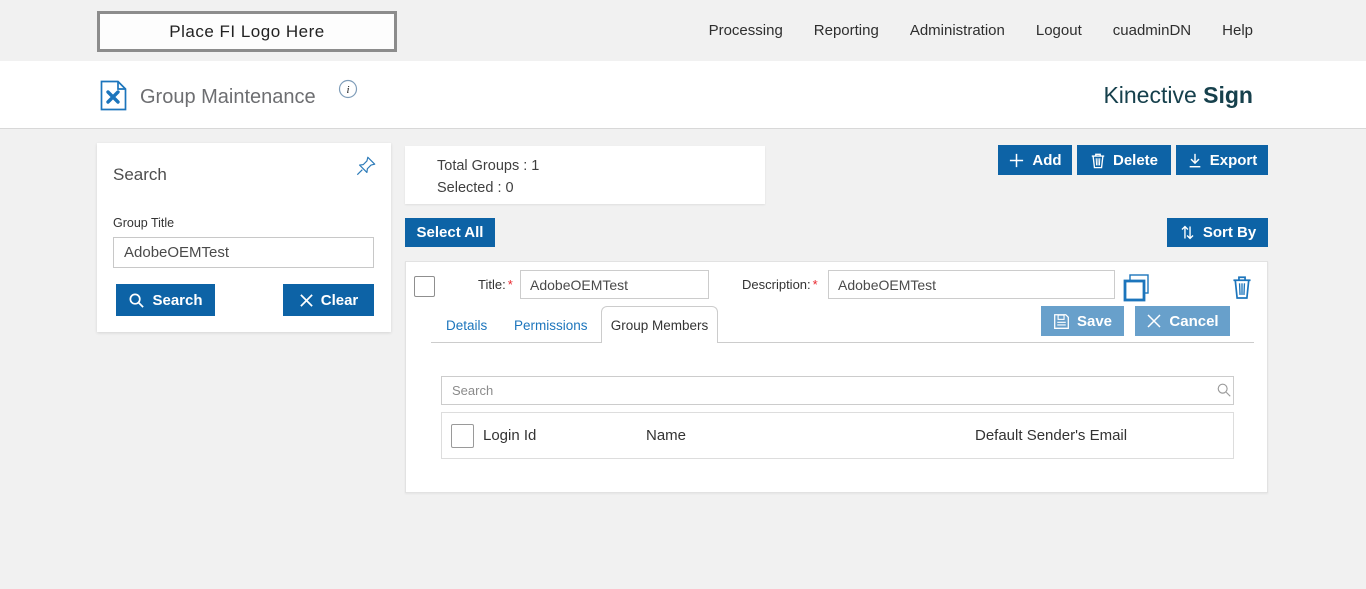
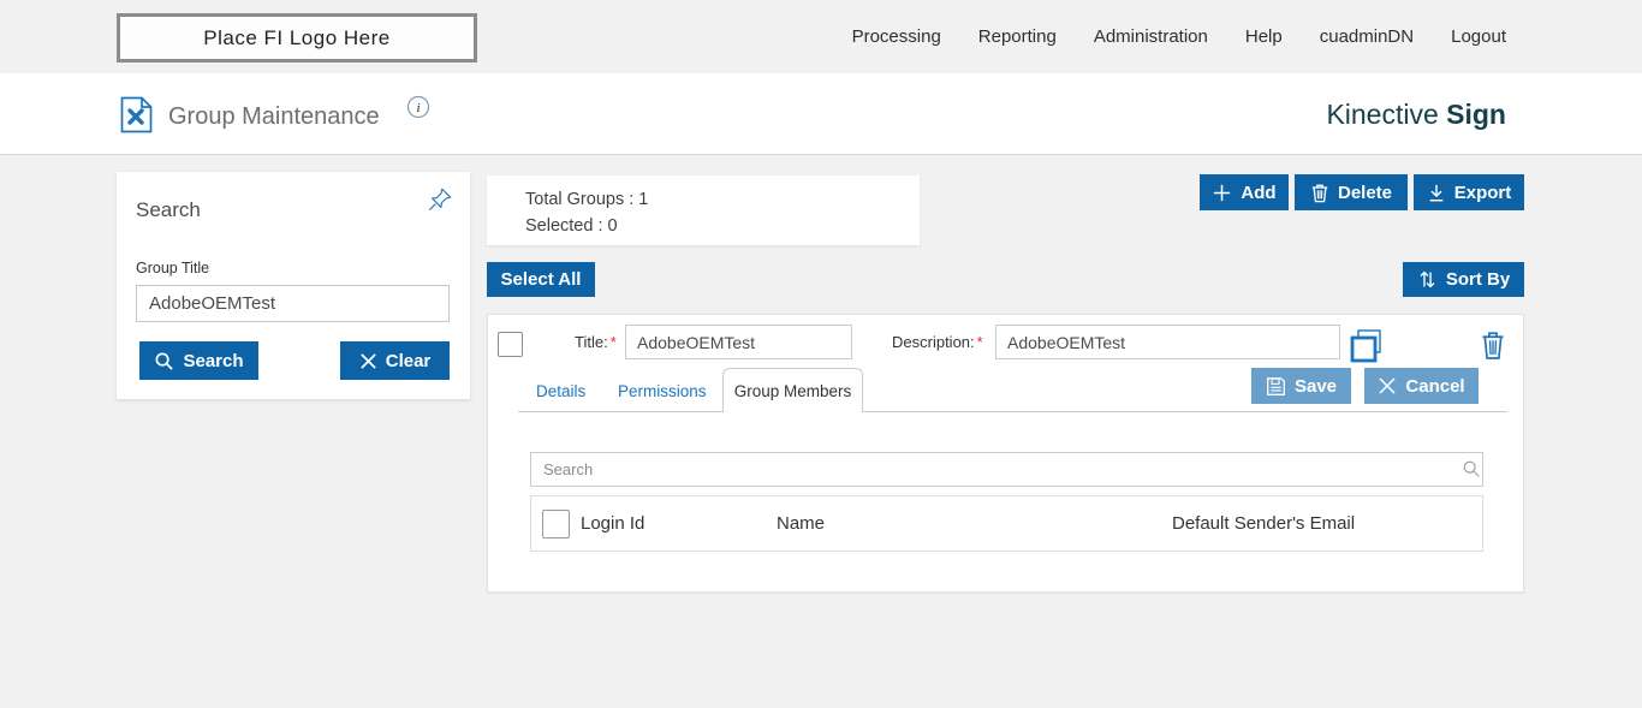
  Place FI Logo Here
  Processing
  Reporting
  Administration
- Logout
+ Help
  cuadminDN
- Help
+ Logout
  Group Maintenance
  i
  Kinective Sign
  Search
  Group Title
  AdobeOEMTest
  Search
  Clear
  Total Groups : 1
  Selected : 0
  Add
  Delete
  Export
  Select All
  Sort By
  Title: *
  AdobeOEMTest
  Description: *
  AdobeOEMTest
  Details
  Permissions
  Group Members
  Save
  Cancel
  Search
  Login Id
  Name
  Default Sender's Email
